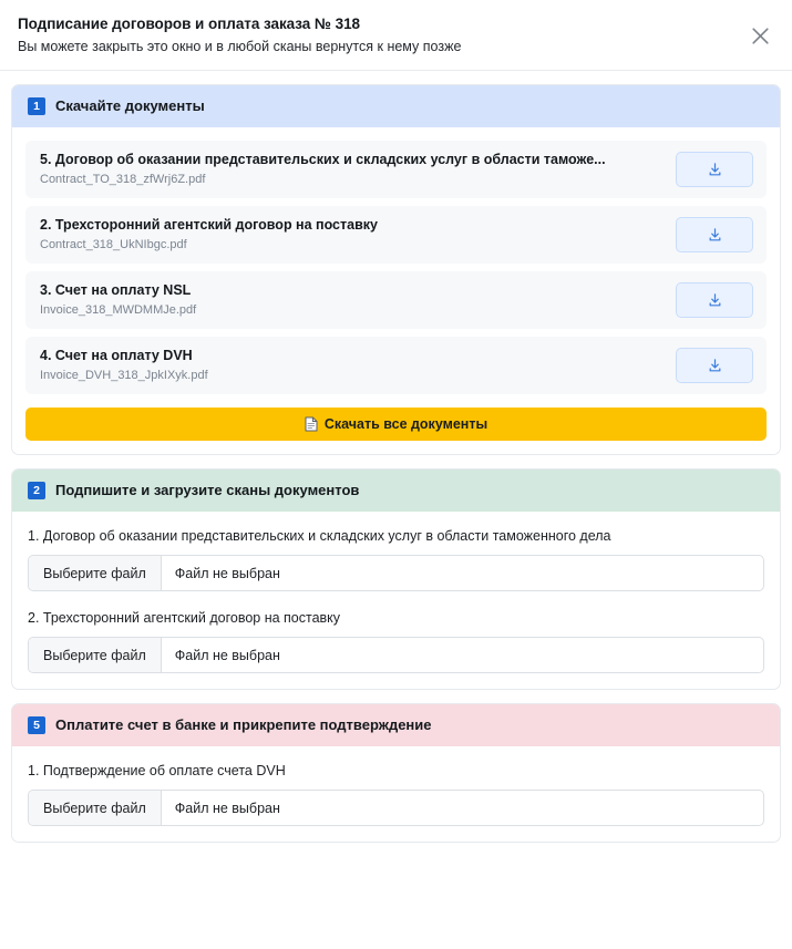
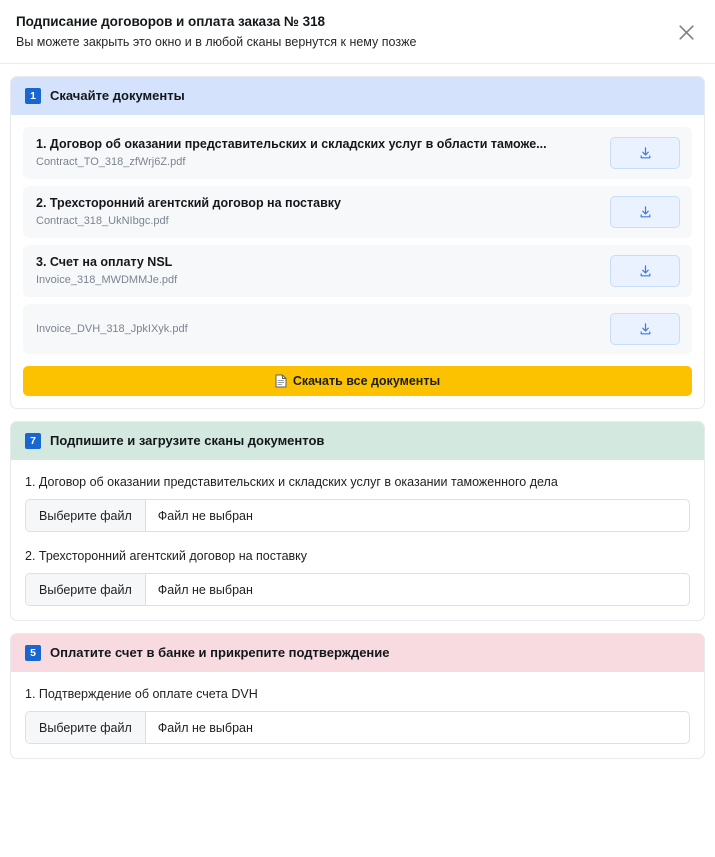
  Подписание договоров и оплата заказа № 318
  Вы можете закрыть это окно и в любой сканы вернутся к нему позже
  1
  Скачайте документы
- 5. Договор об оказании представительских и складских услуг в области таможе...
+ 1. Договор об оказании представительских и складских услуг в области таможе...
  Contract_TO_318_zfWrj6Z.pdf
  2. Трехсторонний агентский договор на поставку
  Contract_318_UkNIbgc.pdf
  3. Счет на оплату NSL
  Invoice_318_MWDMMJe.pdf
- 4. Счет на оплату DVH
  Invoice_DVH_318_JpkIXyk.pdf
  Скачать все документы
- 2
+ 7
  Подпишите и загрузите сканы документов
- 1. Договор об оказании представительских и складских услуг в области таможенного дела
+ 1. Договор об оказании представительских и складских услуг в оказании таможенного дела
  Выберите файл
  Файл не выбран
  2. Трехсторонний агентский договор на поставку
  Выберите файл
  Файл не выбран
  5
  Оплатите счет в банке и прикрепите подтверждение
  1. Подтверждение об оплате счета DVH
  Выберите файл
  Файл не выбран
